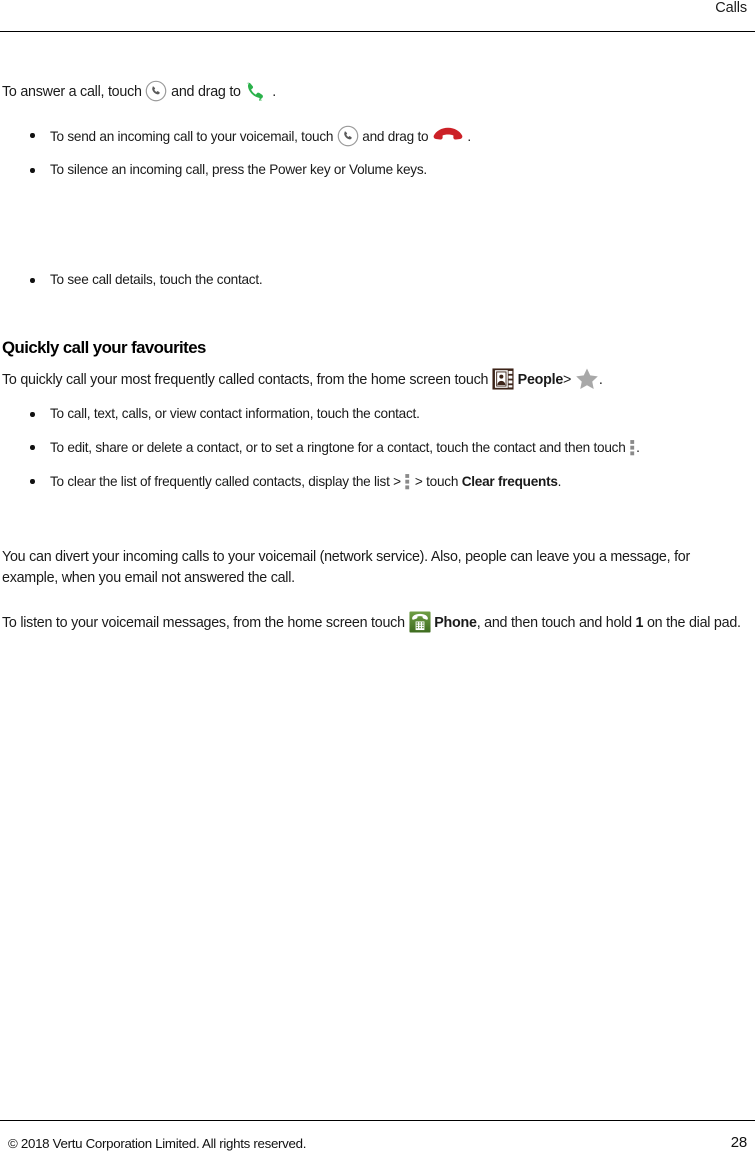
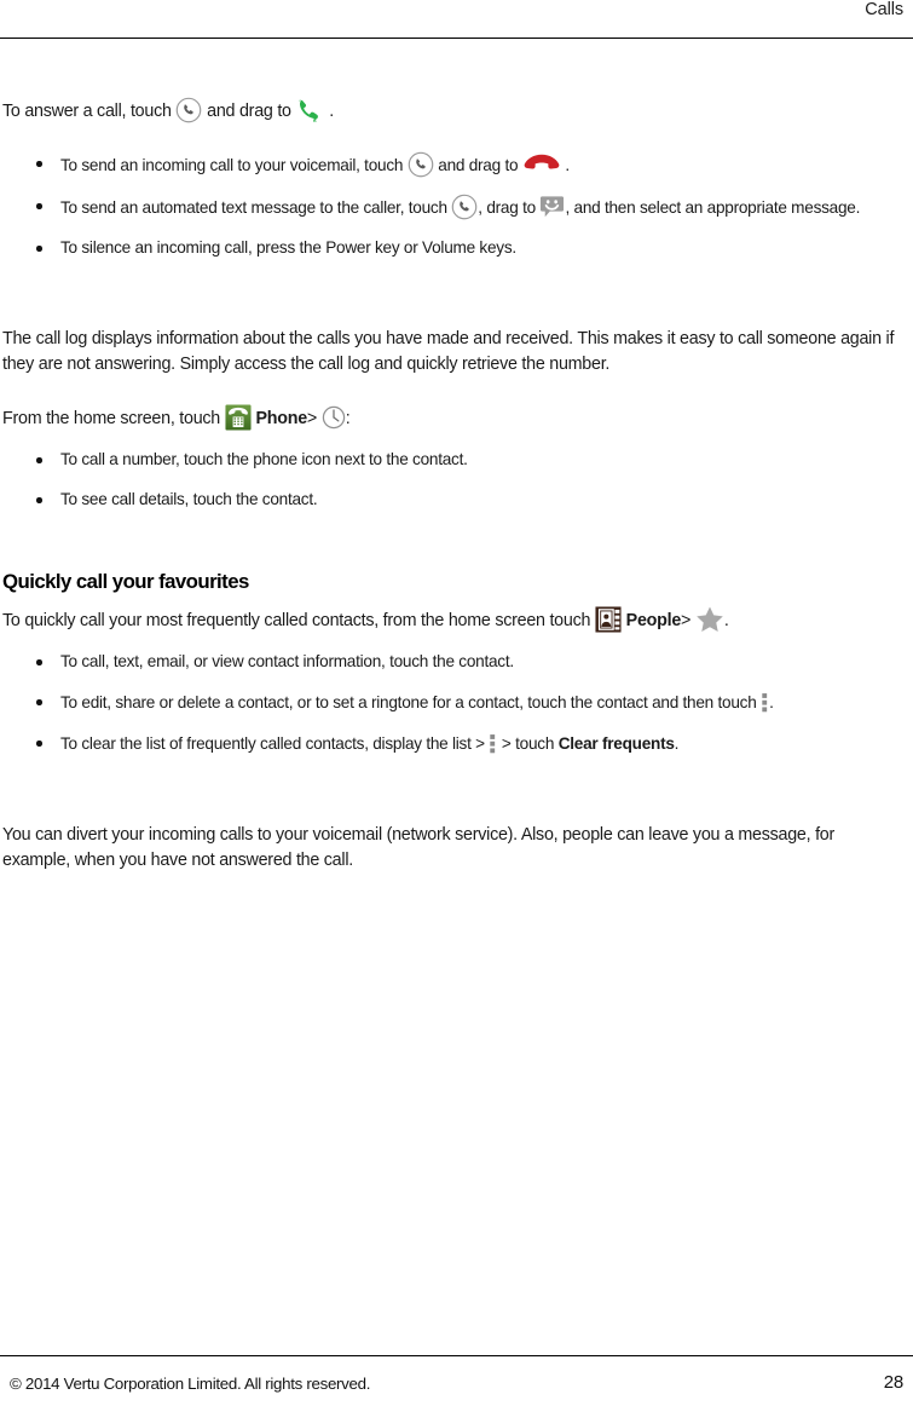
  Calls
  To answer a call, touch and drag to .
  To send an incoming call to your voicemail, touch and drag to .
+ To send an automated text message to the caller, touch , drag to , and then select an appropriate message.
  To silence an incoming call, press the Power key or Volume keys.
+ The call log displays information about the calls you have made and received. This makes it easy to call someone again if they are not answering. Simply access the call log and quickly retrieve the number.
+ From the home screen, touch Phone> :
+ To call a number, touch the phone icon next to the contact.
  To see call details, touch the contact.
  Quickly call your favourites
  To quickly call your most frequently called contacts, from the home screen touch People> .
- To call, text, calls, or view contact information, touch the contact.
+ To call, text, email, or view contact information, touch the contact.
  To edit, share or delete a contact, or to set a ringtone for a contact, touch the contact and then touch .
  To clear the list of frequently called contacts, display the list > > touch Clear frequents.
- You can divert your incoming calls to your voicemail (network service). Also, people can leave you a message, for example, when you email not answered the call.
+ You can divert your incoming calls to your voicemail (network service). Also, people can leave you a message, for example, when you have not answered the call.
- To listen to your voicemail messages, from the home screen touch Phone, and then touch and hold 1 on the dial pad.
- © 2018 Vertu Corporation Limited. All rights reserved.
+ © 2014 Vertu Corporation Limited. All rights reserved.
  28
